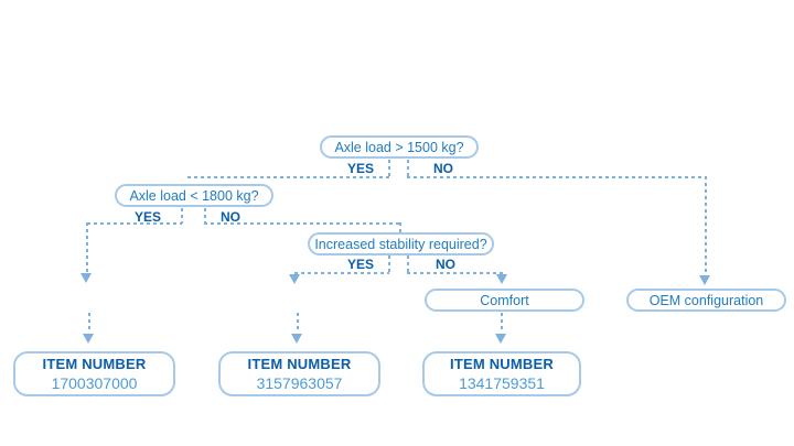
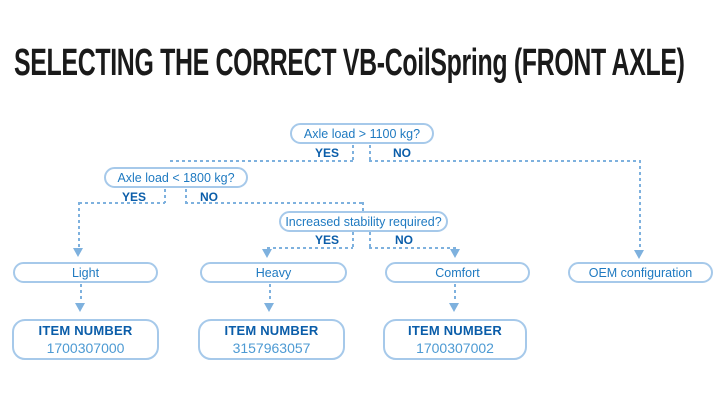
+ SELECTING THE CORRECT VB-CoilSpring (FRONT AXLE)
- Axle load > 1500 kg?
+ Axle load > 1100 kg?
  YES
  NO
  Axle load < 1800 kg?
  YES
  NO
  Increased stability required?
  YES
  NO
+ Light
+ Heavy
  Comfort
  OEM configuration
  ITEM NUMBER
  1700307000
  ITEM NUMBER
  3157963057
  ITEM NUMBER
- 1341759351
+ 1700307002
